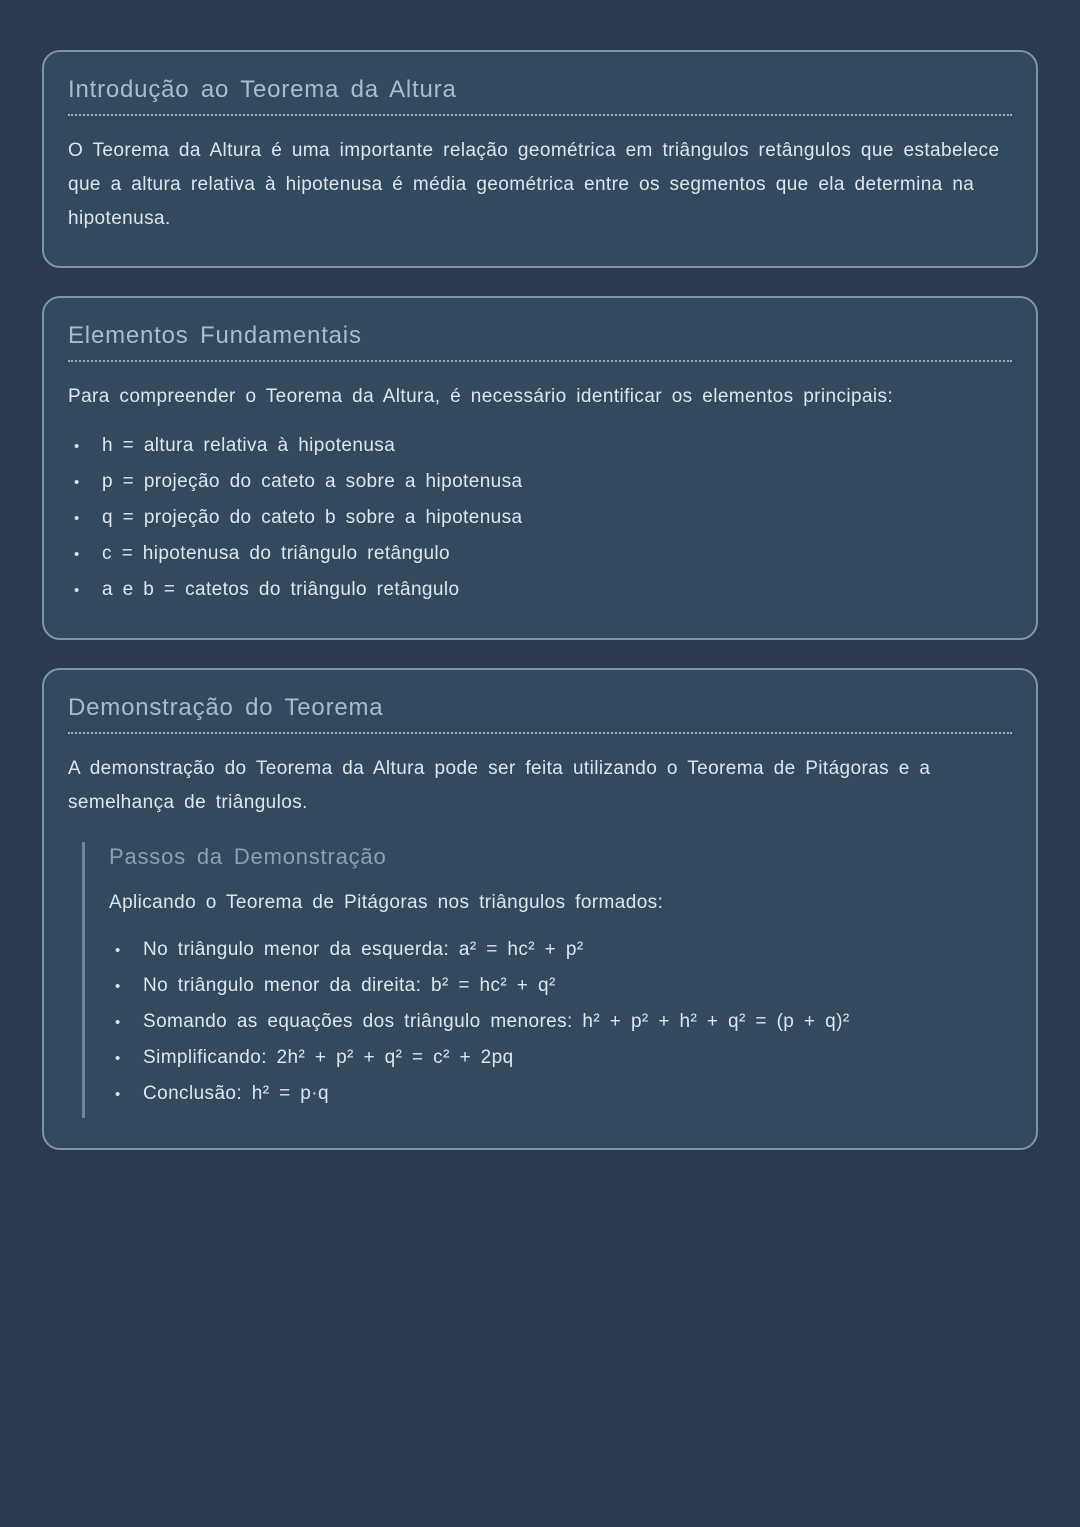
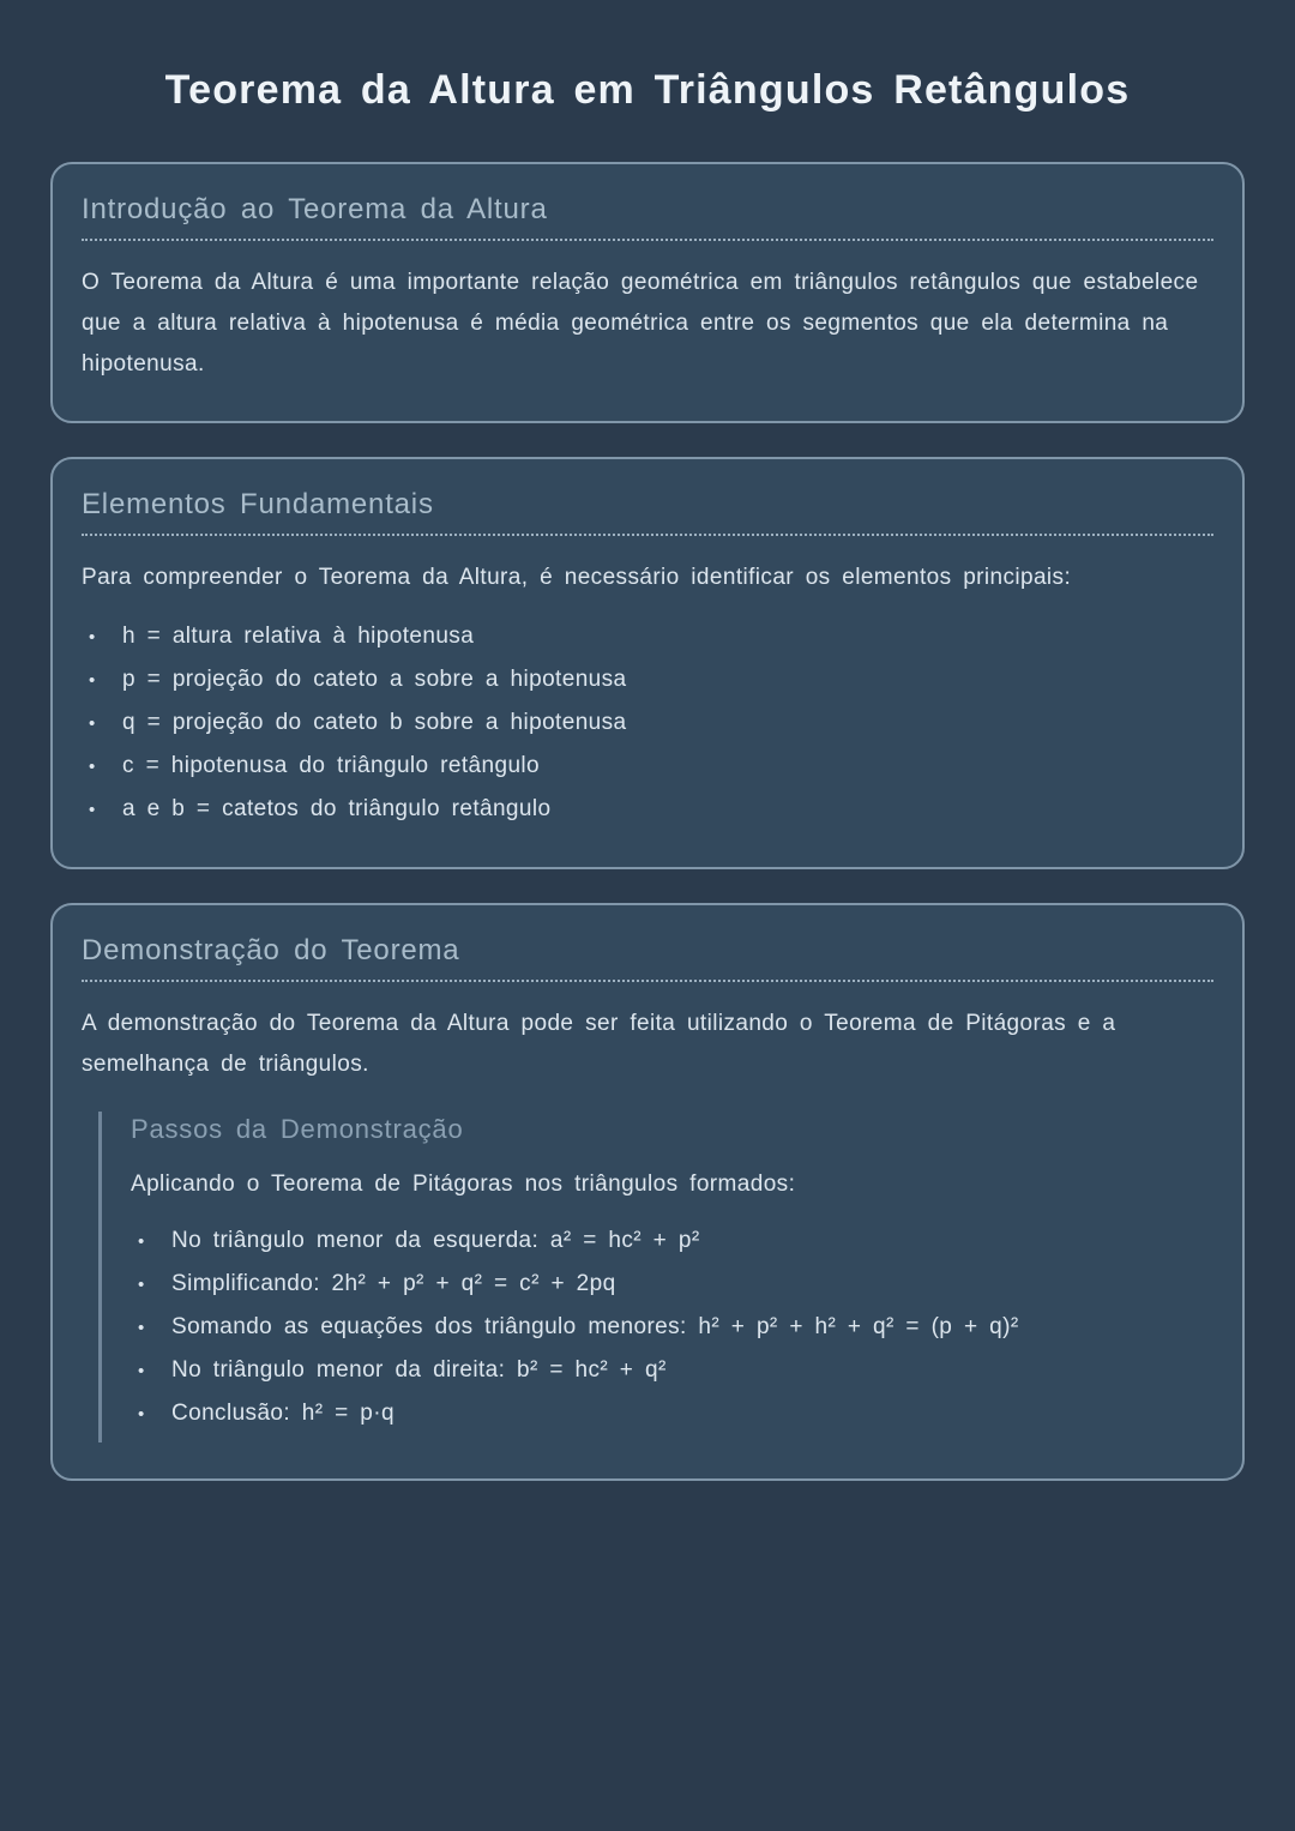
+ Teorema da Altura em Triângulos Retângulos
  Introdução ao Teorema da Altura
  O Teorema da Altura é uma importante relação geométrica em triângulos retângulos que estabelece que a altura relativa à hipotenusa é média geométrica entre os segmentos que ela determina na hipotenusa.
  Elementos Fundamentais
  Para compreender o Teorema da Altura, é necessário identificar os elementos principais:
  h = altura relativa à hipotenusa
  p = projeção do cateto a sobre a hipotenusa
  q = projeção do cateto b sobre a hipotenusa
  c = hipotenusa do triângulo retângulo
  a e b = catetos do triângulo retângulo
  Demonstração do Teorema
  A demonstração do Teorema da Altura pode ser feita utilizando o Teorema de Pitágoras e a semelhança de triângulos.
  Passos da Demonstração
  Aplicando o Teorema de Pitágoras nos triângulos formados:
  No triângulo menor da esquerda: a² = hc² + p²
- No triângulo menor da direita: b² = hc² + q²
+ Simplificando: 2h² + p² + q² = c² + 2pq
  Somando as equações dos triângulo menores: h² + p² + h² + q² = (p + q)²
- Simplificando: 2h² + p² + q² = c² + 2pq
+ No triângulo menor da direita: b² = hc² + q²
  Conclusão: h² = p·q
